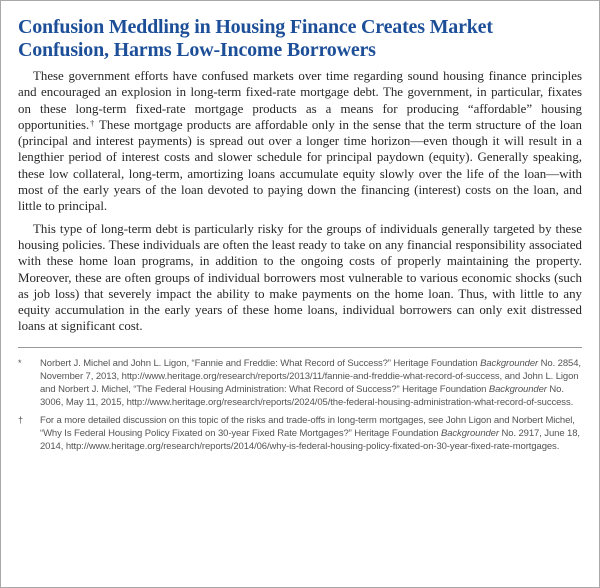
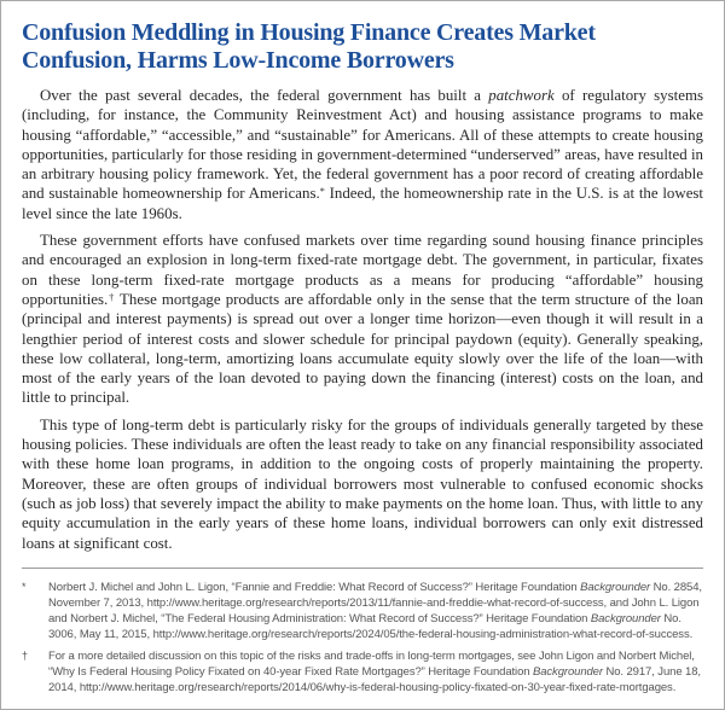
  Confusion Meddling in Housing Finance Creates Market Confusion, Harms Low-Income Borrowers
+ Over the past several decades, the federal government has built a patchwork of regulatory systems (including, for instance, the Community Reinvestment Act) and housing assistance programs to make housing “affordable,” “accessible,” and “sustainable” for Americans. All of these attempts to create housing opportunities, particularly for those residing in government-determined “underserved” areas, have resulted in an arbitrary housing policy framework. Yet, the federal government has a poor record of creating affordable and sustainable homeownership for Americans.* Indeed, the homeownership rate in the U.S. is at the lowest level since the late 1960s.
  These government efforts have confused markets over time regarding sound housing finance principles and encouraged an explosion in long-term fixed-rate mortgage debt. The government, in particular, fixates on these long-term fixed-rate mortgage products as a means for producing “affordable” housing opportunities.† These mortgage products are affordable only in the sense that the term structure of the loan (principal and interest payments) is spread out over a longer time horizon—even though it will result in a lengthier period of interest costs and slower schedule for principal paydown (equity). Generally speaking, these low collateral, long-term, amortizing loans accumulate equity slowly over the life of the loan—with most of the early years of the loan devoted to paying down the financing (interest) costs on the loan, and little to principal.
- This type of long-term debt is particularly risky for the groups of individuals generally targeted by these housing policies. These individuals are often the least ready to take on any financial responsibility associated with these home loan programs, in addition to the ongoing costs of properly maintaining the property. Moreover, these are often groups of individual borrowers most vulnerable to various economic shocks (such as job loss) that severely impact the ability to make payments on the home loan. Thus, with little to any equity accumulation in the early years of these home loans, individual borrowers can only exit distressed loans at significant cost.
+ This type of long-term debt is particularly risky for the groups of individuals generally targeted by these housing policies. These individuals are often the least ready to take on any financial responsibility associated with these home loan programs, in addition to the ongoing costs of properly maintaining the property. Moreover, these are often groups of individual borrowers most vulnerable to confused economic shocks (such as job loss) that severely impact the ability to make payments on the home loan. Thus, with little to any equity accumulation in the early years of these home loans, individual borrowers can only exit distressed loans at significant cost.
  *
  Norbert J. Michel and John L. Ligon, “Fannie and Freddie: What Record of Success?” Heritage Foundation Backgrounder No. 2854, November 7, 2013, http://www.heritage.org/research/reports/2013/11/fannie-and-freddie-what-record-of-success, and John L. Ligon and Norbert J. Michel, “The Federal Housing Administration: What Record of Success?” Heritage Foundation Backgrounder No. 3006, May 11, 2015, http://www.heritage.org/research/reports/2024/05/the-federal-housing-administration-what-record-of-success.
  †
- For a more detailed discussion on this topic of the risks and trade-offs in long-term mortgages, see John Ligon and Norbert Michel, “Why Is Federal Housing Policy Fixated on 30-year Fixed Rate Mortgages?” Heritage Foundation Backgrounder No. 2917, June 18, 2014, http://www.heritage.org/research/reports/2014/06/why-is-federal-housing-policy-fixated-on-30-year-fixed-rate-mortgages.
+ For a more detailed discussion on this topic of the risks and trade-offs in long-term mortgages, see John Ligon and Norbert Michel, “Why Is Federal Housing Policy Fixated on 40-year Fixed Rate Mortgages?” Heritage Foundation Backgrounder No. 2917, June 18, 2014, http://www.heritage.org/research/reports/2014/06/why-is-federal-housing-policy-fixated-on-30-year-fixed-rate-mortgages.
